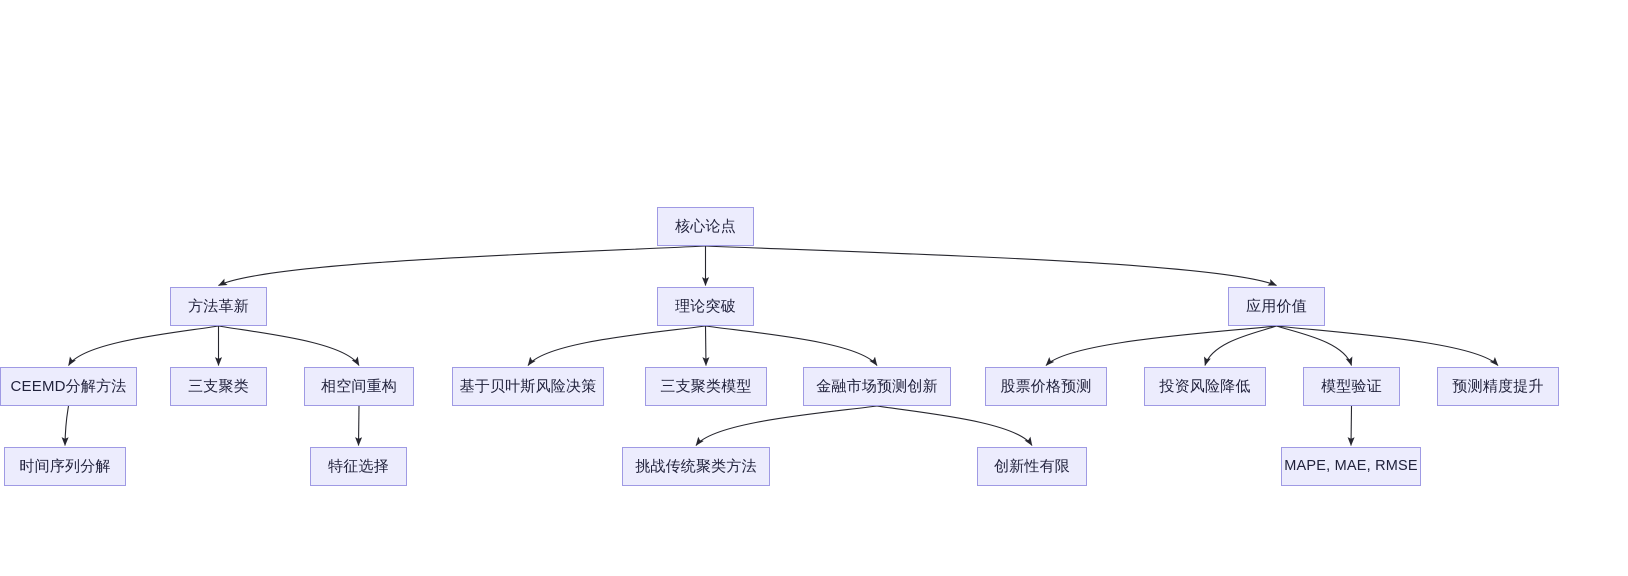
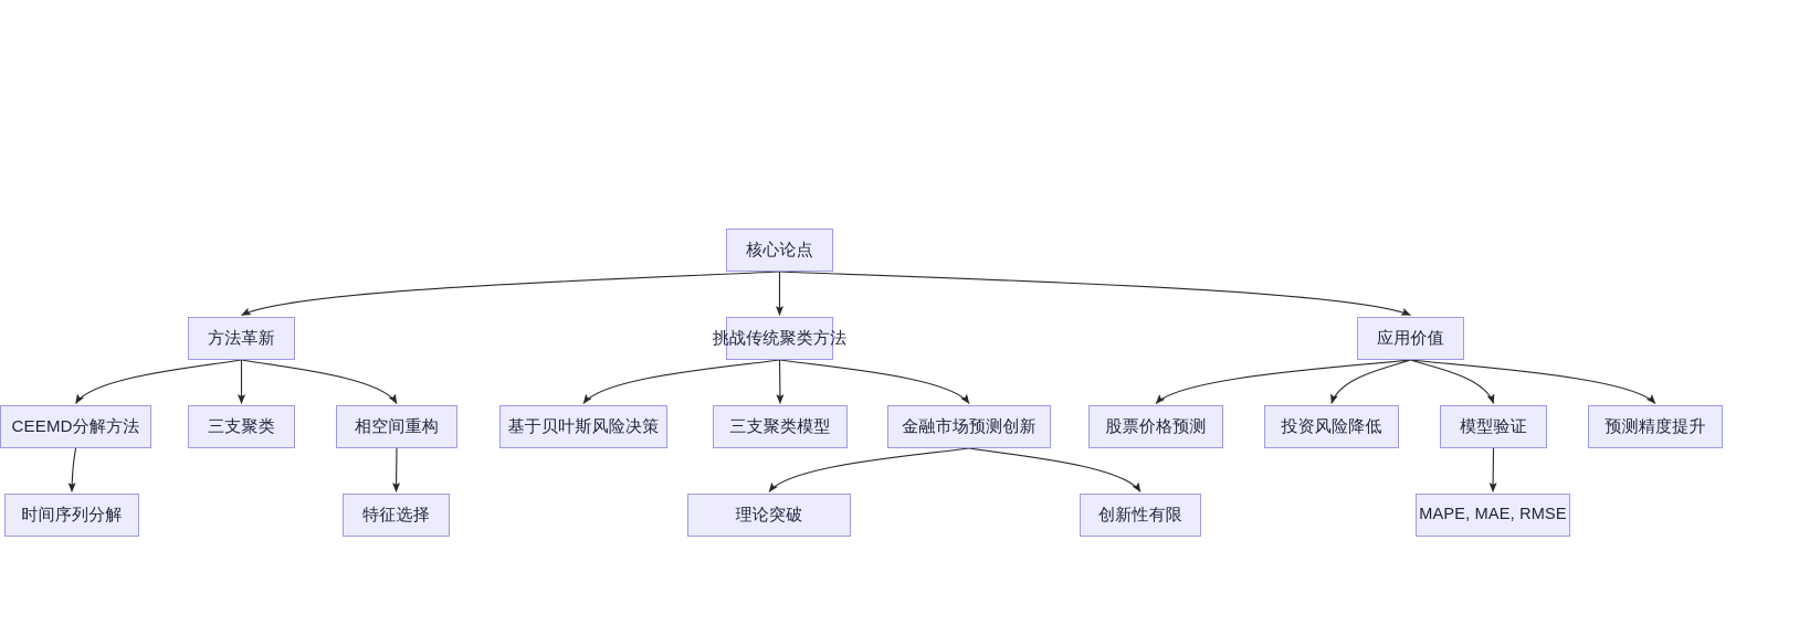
  核心论点
  方法革新
- 理论突破
+ 挑战传统聚类方法
  应用价值
  CEEMD分解方法
  三支聚类
  相空间重构
  基于贝叶斯风险决策
  三支聚类模型
  金融市场预测创新
  股票价格预测
  投资风险降低
  模型验证
  预测精度提升
  时间序列分解
  特征选择
- 挑战传统聚类方法
+ 理论突破
  创新性有限
  MAPE, MAE, RMSE
